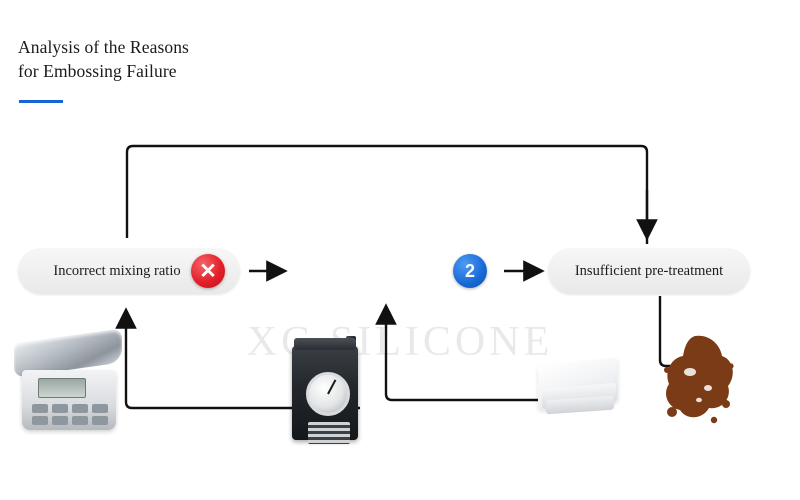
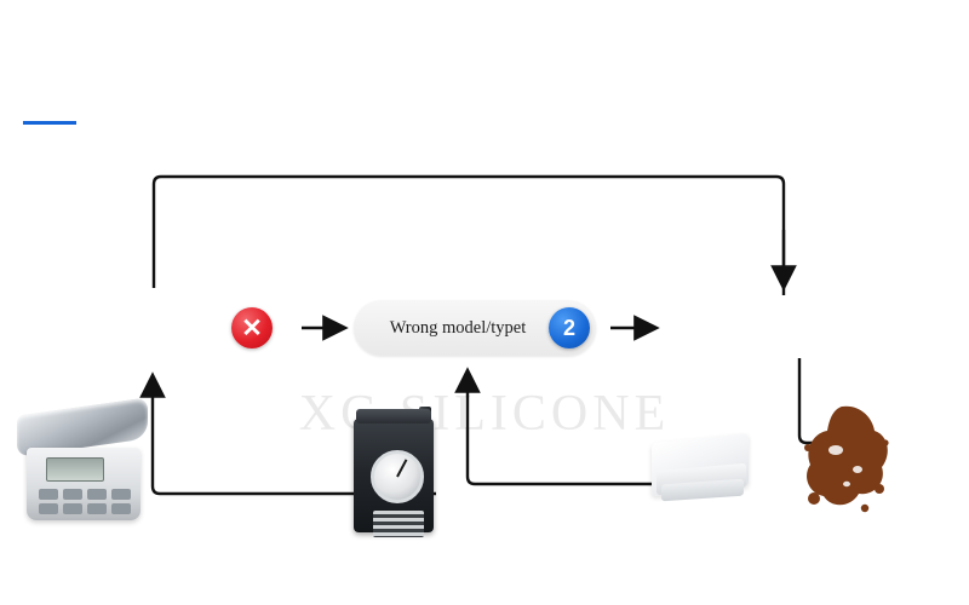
- Analysis of the Reasons
- for Embossing Failure
  XILICONE
- Incorrect mixing ratio
  ✕
+ Wrong model/typet
  2
- Insufficient pre-treatment
